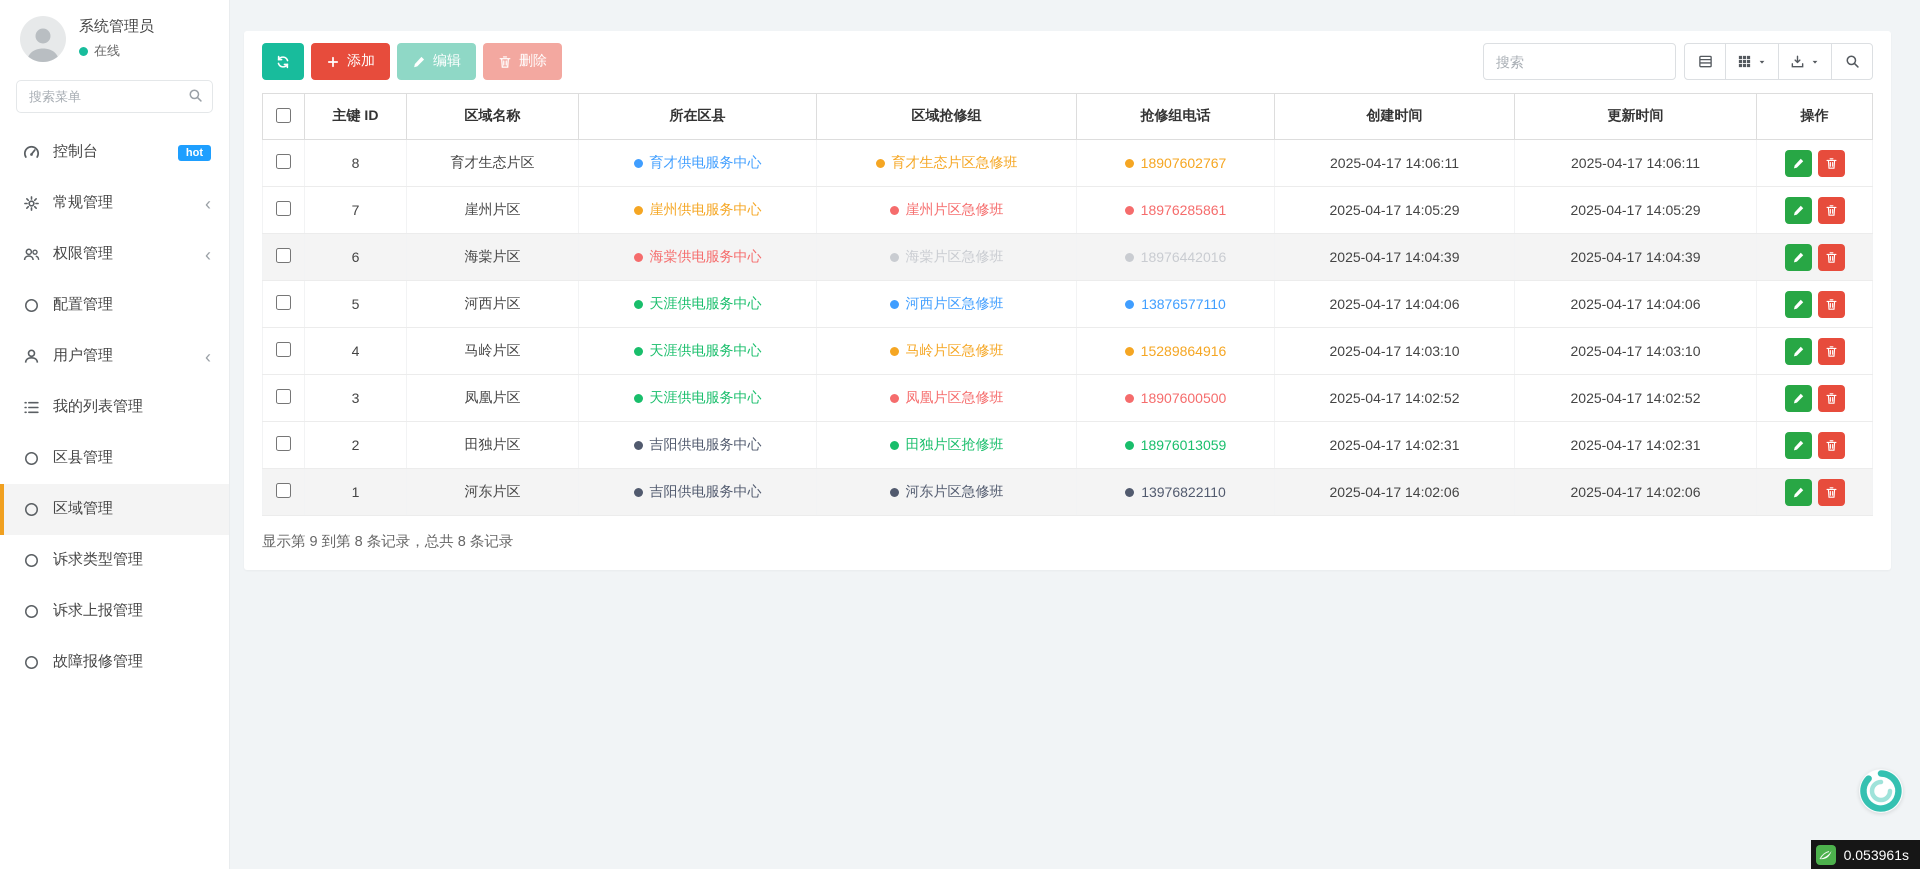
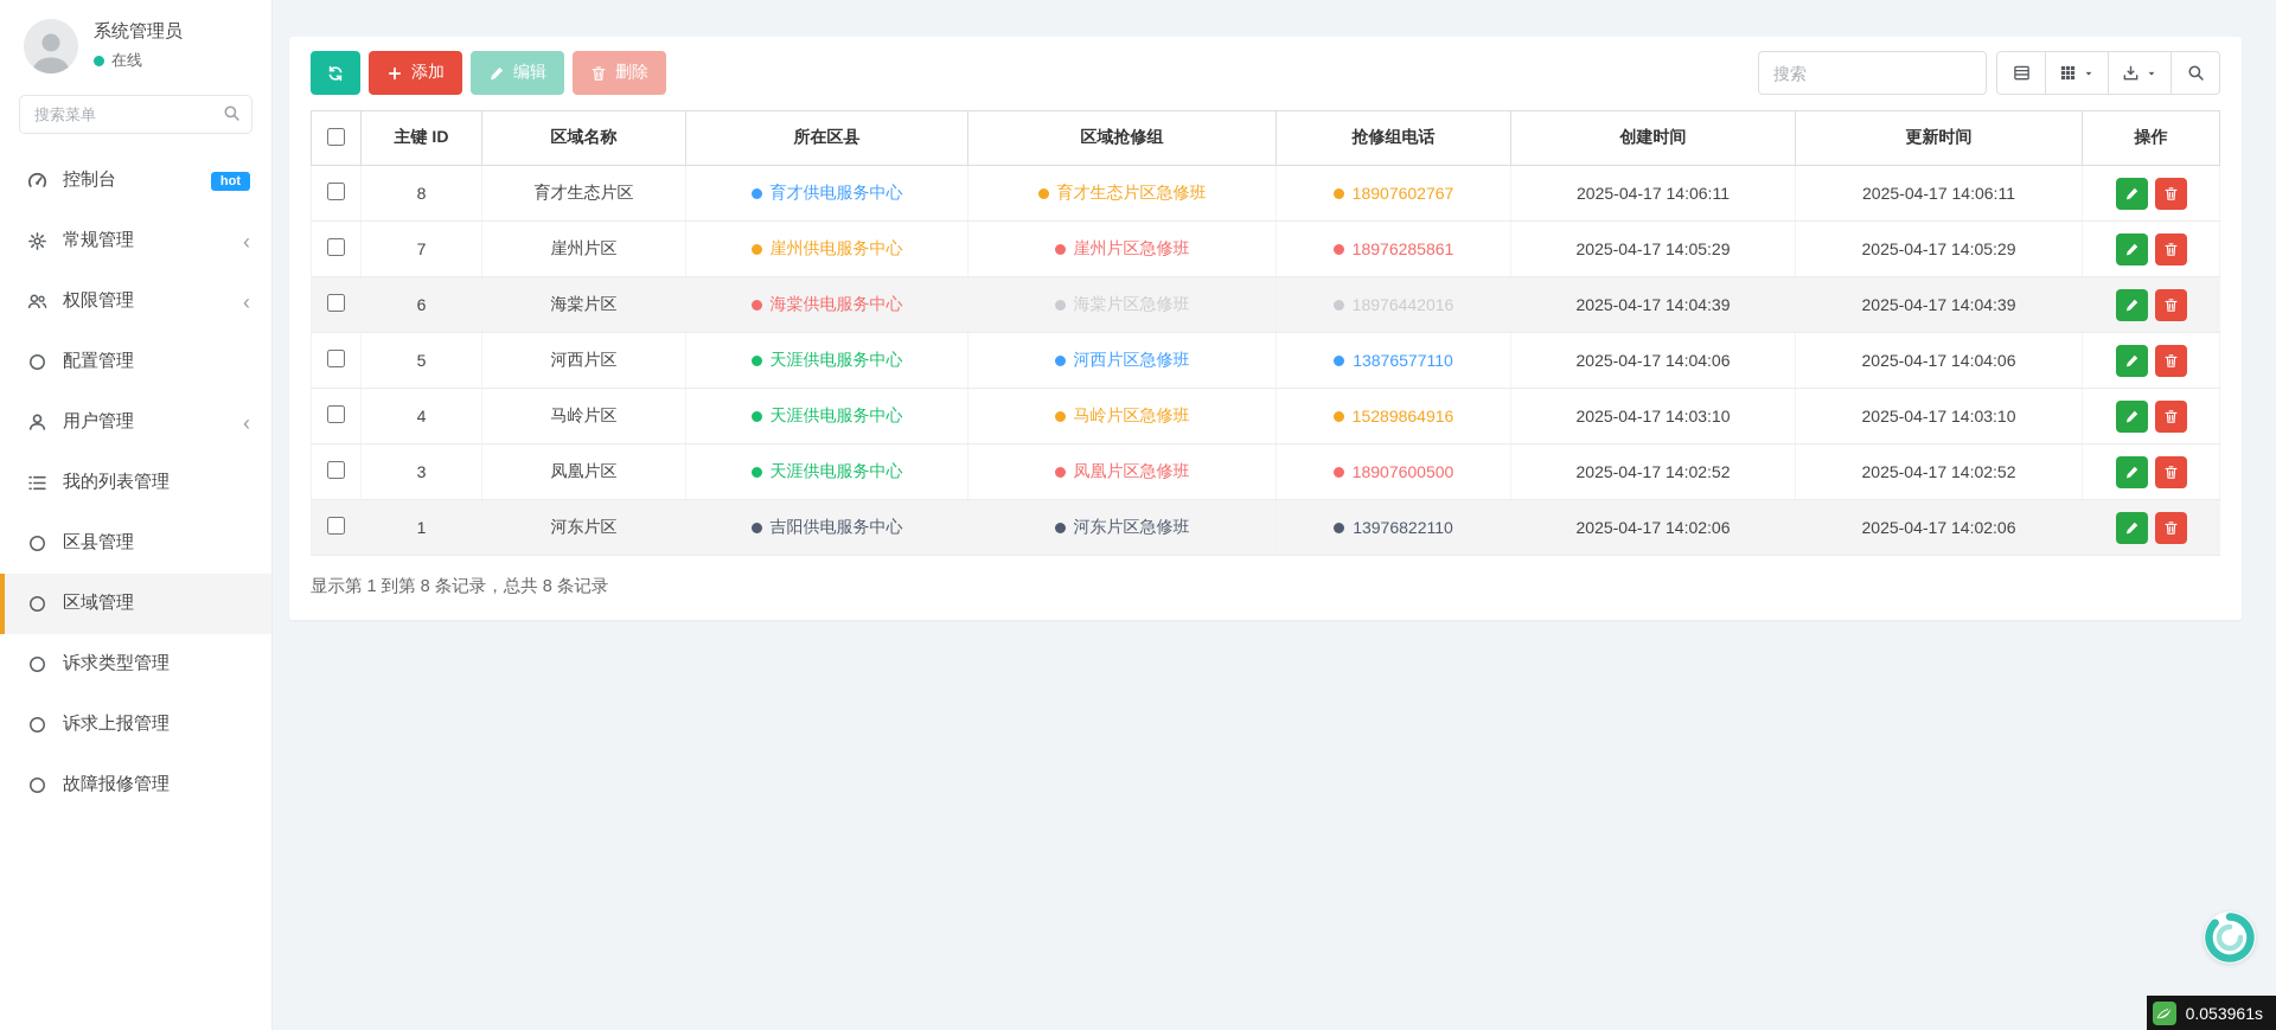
  系统管理员
  在线
  搜索菜单
  控制台
  hot
  常规管理
  ‹
  权限管理
  ‹
  配置管理
  用户管理
  ‹
  我的列表管理
  区县管理
  区域管理
  诉求类型管理
  诉求上报管理
  故障报修管理
  添加
  编辑
  删除
  搜索
  	主键 ID	区域名称	所在区县	区域抢修组	抢修组电话	创建时间	更新时间	操作
  	8	育才生态片区	育才供电服务中心	育才生态片区急修班	18907602767	2025-04-17 14:06:11	2025-04-17 14:06:11
  	7	崖州片区	崖州供电服务中心	崖州片区急修班	18976285861	2025-04-17 14:05:29	2025-04-17 14:05:29
  	6	海棠片区	海棠供电服务中心	海棠片区急修班	18976442016	2025-04-17 14:04:39	2025-04-17 14:04:39
  	5	河西片区	天涯供电服务中心	河西片区急修班	13876577110	2025-04-17 14:04:06	2025-04-17 14:04:06
  	4	马岭片区	天涯供电服务中心	马岭片区急修班	15289864916	2025-04-17 14:03:10	2025-04-17 14:03:10
  	3	凤凰片区	天涯供电服务中心	凤凰片区急修班	18907600500	2025-04-17 14:02:52	2025-04-17 14:02:52
- 	2	田独片区	吉阳供电服务中心	田独片区抢修班	18976013059	2025-04-17 14:02:31	2025-04-17 14:02:31
  	1	河东片区	吉阳供电服务中心	河东片区急修班	13976822110	2025-04-17 14:02:06	2025-04-17 14:02:06
- 显示第 9 到第 8 条记录，总共 8 条记录
+ 显示第 1 到第 8 条记录，总共 8 条记录
  0.053961s
